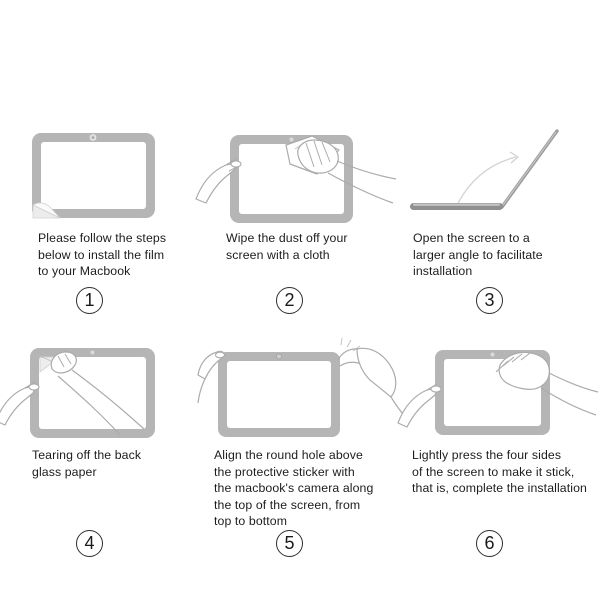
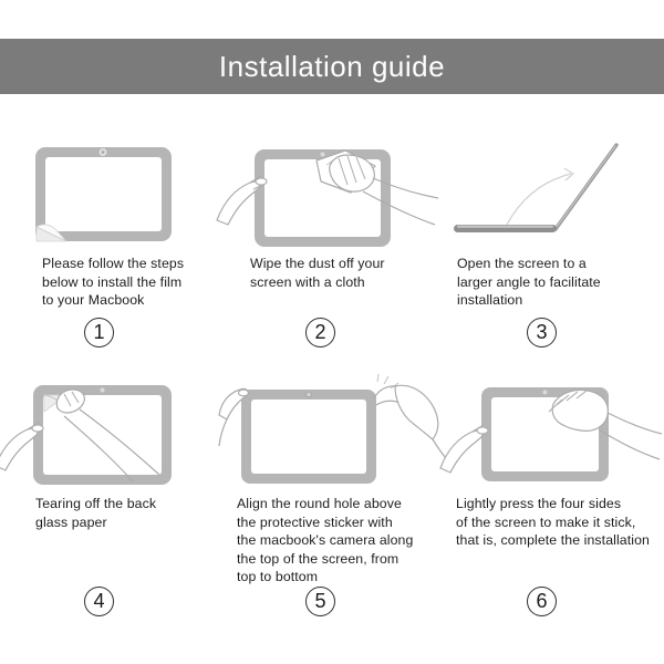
+ Installation guide
  Please follow the steps
  below to install the film
  to your Macbook
  1
  Wipe the dust off your
  screen with a cloth
  2
  Open the screen to a
  larger angle to facilitate
  installation
  3
  Tearing off the back
  glass paper
  4
  Align the round hole above
  the protective sticker with
  the macbook's camera along
  the top of the screen, from
  top to bottom
  5
  Lightly press the four sides
  of the screen to make it stick,
  that is, complete the installation
  6
